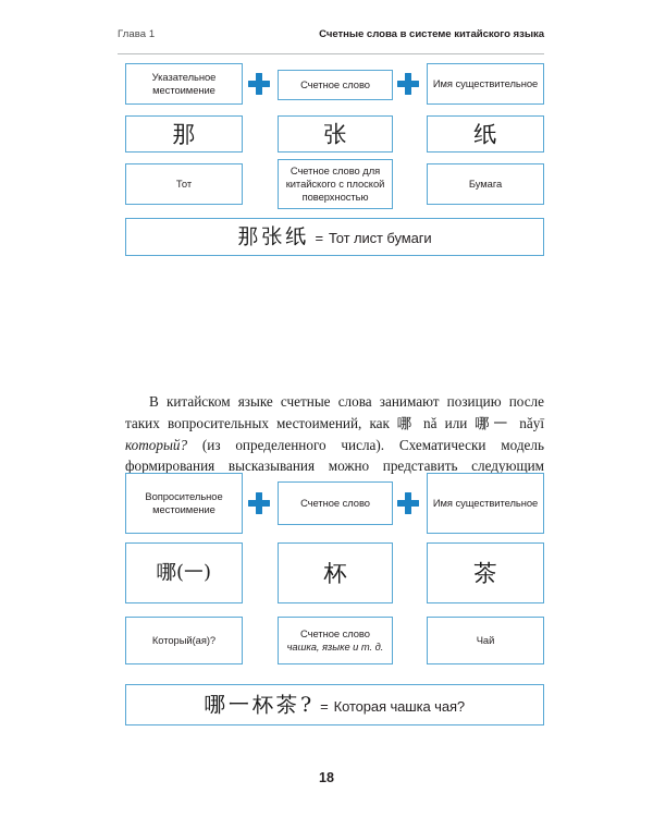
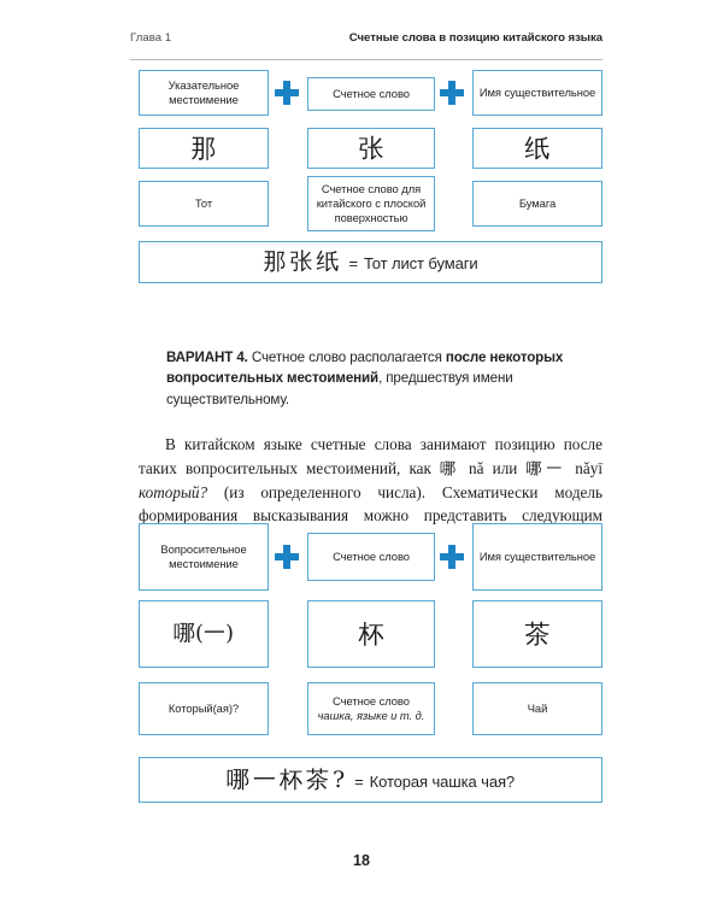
  Глава 1
- Счетные слова в системе китайского языка
+ Счетные слова в позицию китайского языка
  Указательное местоимение
  Счетное слово
  Имя существительное
  那
  张
  纸
  Тот
  Счетное слово для китайского с плоской поверхностью
  Бумага
  那张纸
  =
  Тот лист бумаги
+ ВАРИАНТ 4. Счетное слово располагается после некоторых вопросительных местоимений, предшествуя имени существительному.
  В китайском языке счетные слова занимают позицию после таких вопросительных местоимений, как 哪 nǎ или 哪一 nǎyī который? (из определенного числа). Схематически модель формирования высказывания можно представить следующим
  Вопросительное местоимение
  Счетное слово
  Имя существительное
  哪(一)
  杯
  茶
  Который(ая)?
  Счетное слово
  чашка, языке и т. д.
  Чай
  哪一杯茶?
  =
  Которая чашка чая?
  18
